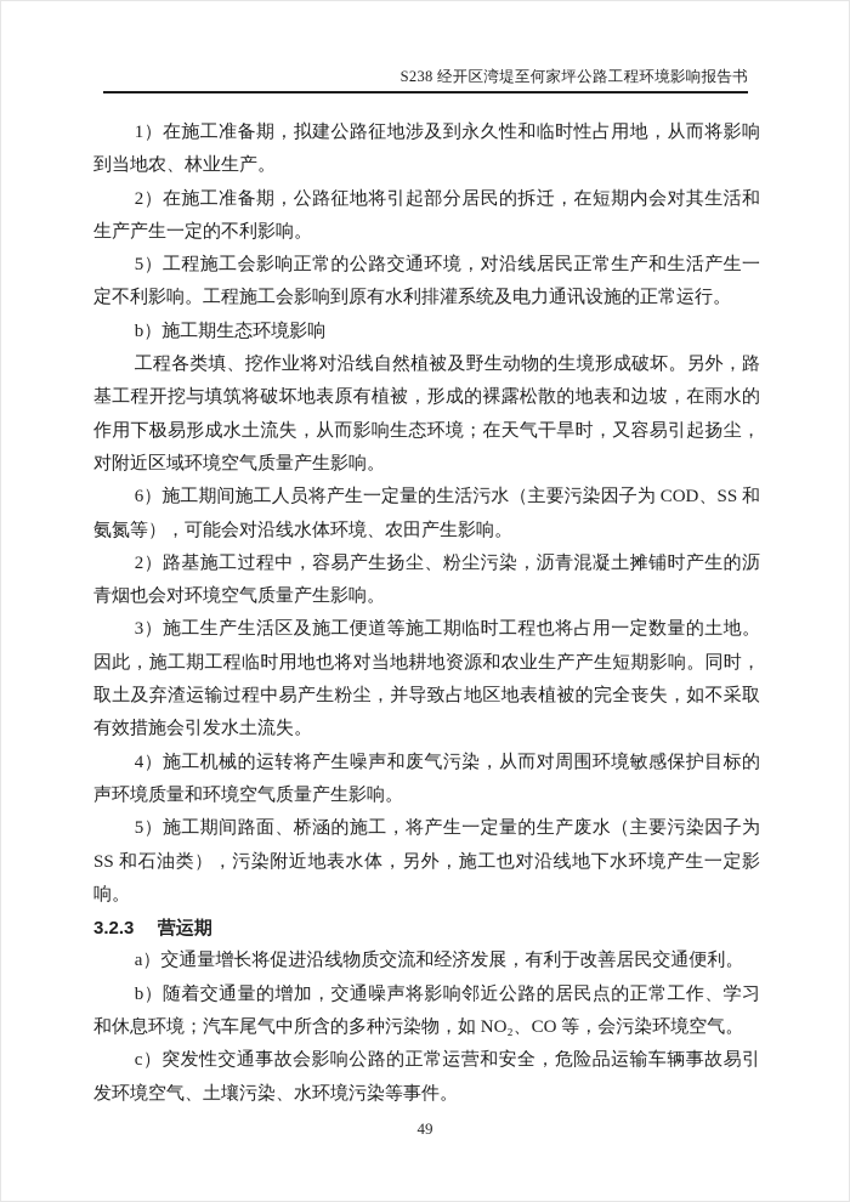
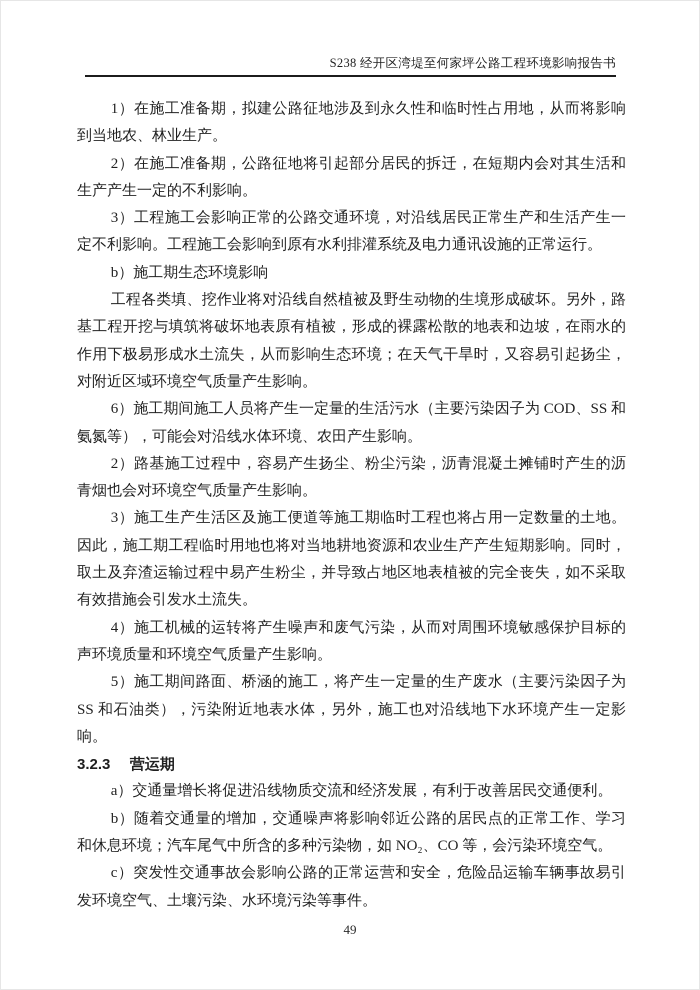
  S238 经开区湾堤至何家坪公路工程环境影响报告书
  1）在施工准备期，拟建公路征地涉及到永久性和临时性占用地，从而将影响到当地农、林业生产。
  2）在施工准备期，公路征地将引起部分居民的拆迁，在短期内会对其生活和生产产生一定的不利影响。
- 5）工程施工会影响正常的公路交通环境，对沿线居民正常生产和生活产生一定不利影响。工程施工会影响到原有水利排灌系统及电力通讯设施的正常运行。
+ 3）工程施工会影响正常的公路交通环境，对沿线居民正常生产和生活产生一定不利影响。工程施工会影响到原有水利排灌系统及电力通讯设施的正常运行。
  b）施工期生态环境影响
  工程各类填、挖作业将对沿线自然植被及野生动物的生境形成破坏。另外，路基工程开挖与填筑将破坏地表原有植被，形成的裸露松散的地表和边坡，在雨水的作用下极易形成水土流失，从而影响生态环境；在天气干旱时，又容易引起扬尘，对附近区域环境空气质量产生影响。
  6）施工期间施工人员将产生一定量的生活污水（主要污染因子为 COD、SS 和氨氮等），可能会对沿线水体环境、农田产生影响。
  2）路基施工过程中，容易产生扬尘、粉尘污染，沥青混凝土摊铺时产生的沥青烟也会对环境空气质量产生影响。
  3）施工生产生活区及施工便道等施工期临时工程也将占用一定数量的土地。因此，施工期工程临时用地也将对当地耕地资源和农业生产产生短期影响。同时，取土及弃渣运输过程中易产生粉尘，并导致占地区地表植被的完全丧失，如不采取有效措施会引发水土流失。
  4）施工机械的运转将产生噪声和废气污染，从而对周围环境敏感保护目标的声环境质量和环境空气质量产生影响。
  5）施工期间路面、桥涵的施工，将产生一定量的生产废水（主要污染因子为 SS 和石油类），污染附近地表水体，另外，施工也对沿线地下水环境产生一定影响。
  3.2.3 营运期
  a）交通量增长将促进沿线物质交流和经济发展，有利于改善居民交通便利。
  b）随着交通量的增加，交通噪声将影响邻近公路的居民点的正常工作、学习和休息环境；汽车尾气中所含的多种污染物，如 NO₂、CO 等，会污染环境空气。
  c）突发性交通事故会影响公路的正常运营和安全，危险品运输车辆事故易引发环境空气、土壤污染、水环境污染等事件。
  49
